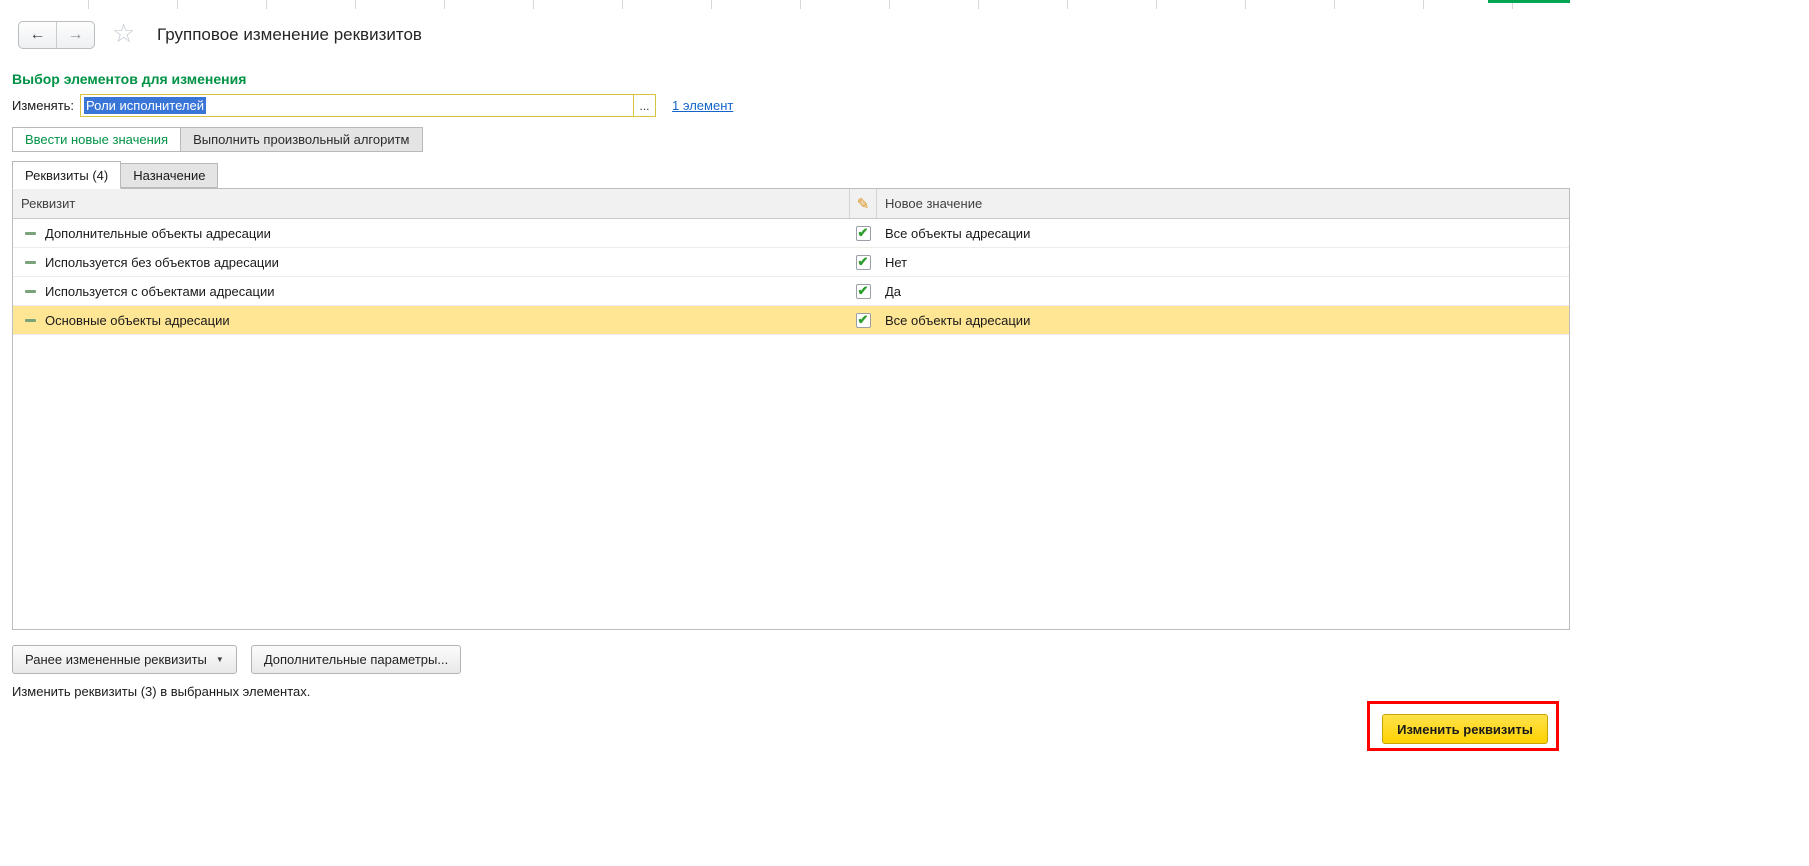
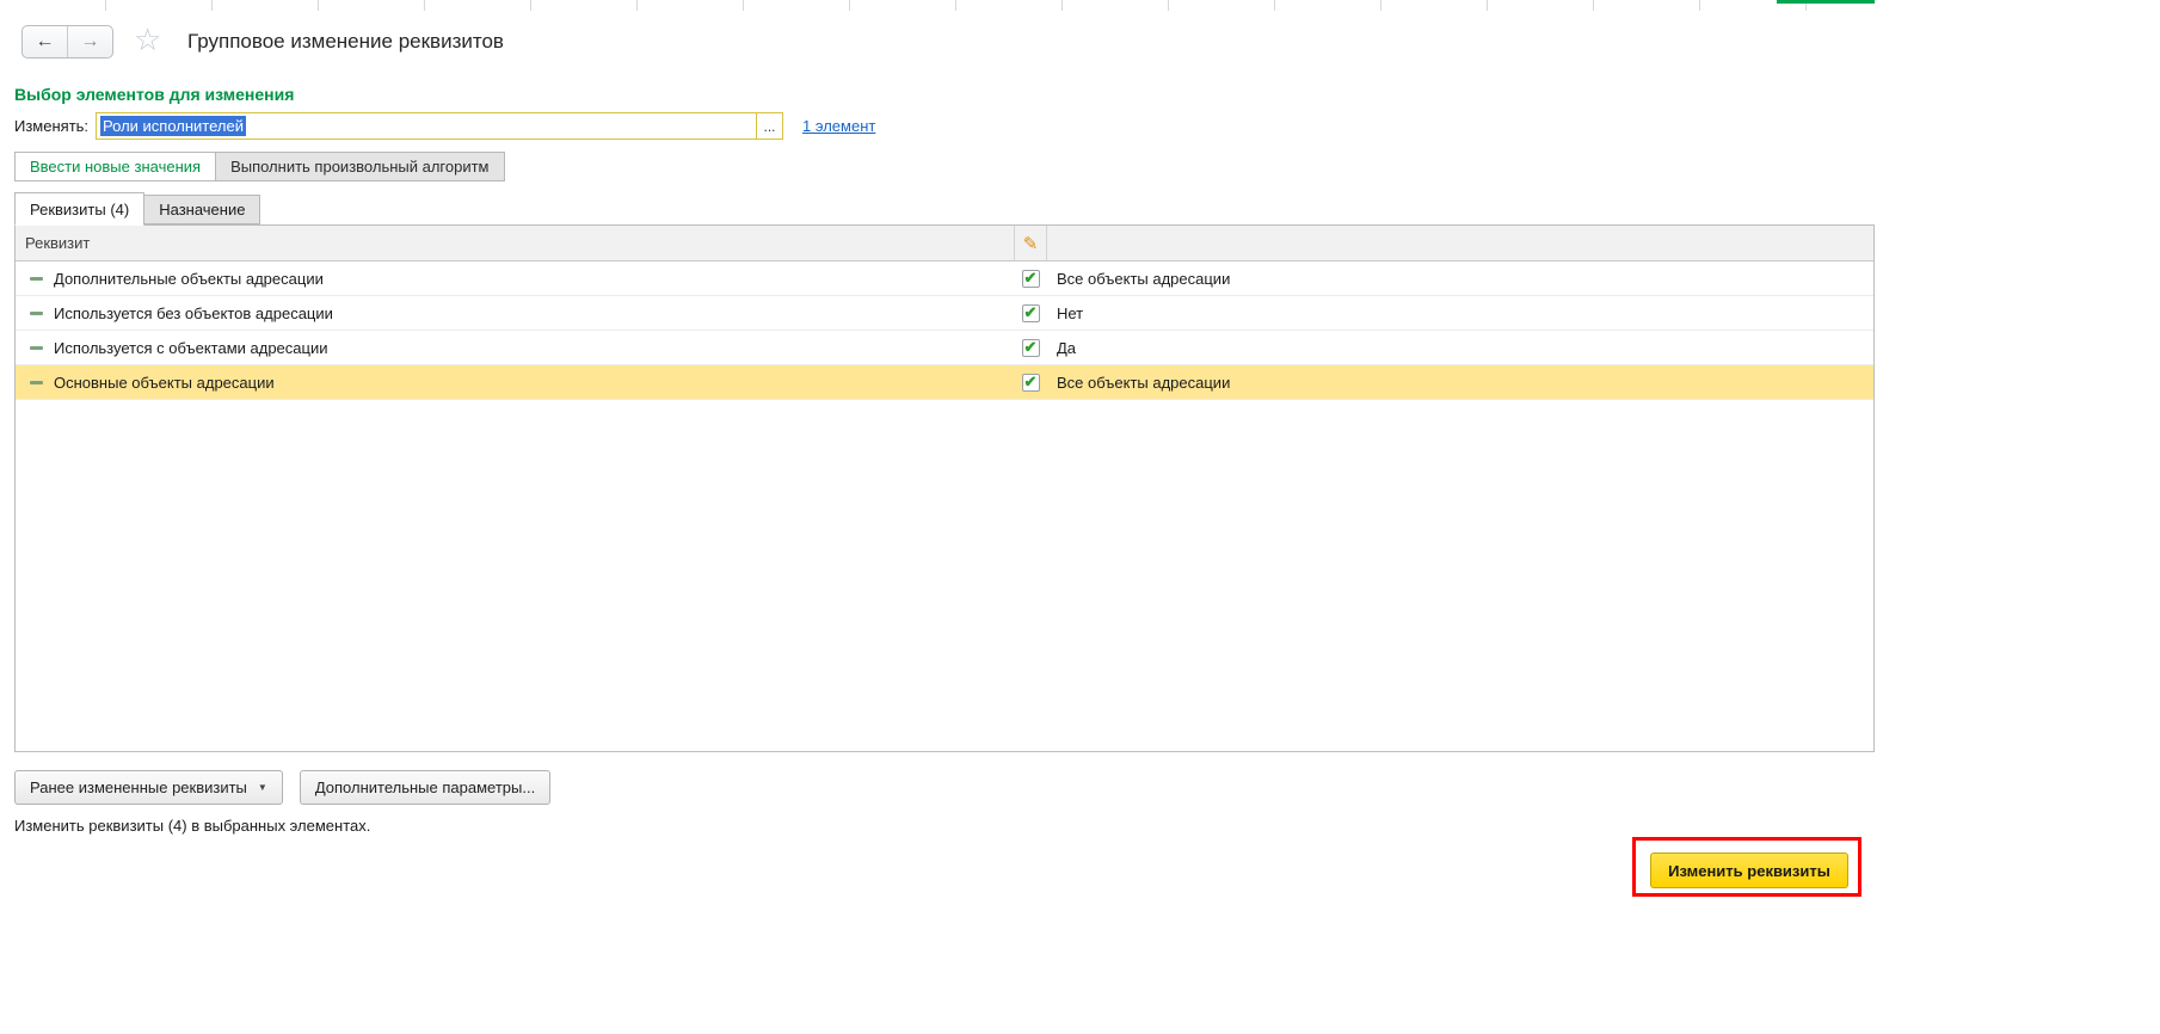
  ←
  →
  ☆
  Групповое изменение реквизитов
  Выбор элементов для изменения
  Изменять:
  Роли исполнителей
  ...
  1 элемент
  Ввести новые значения
  Выполнить произвольный алгоритм
  Реквизиты (4)
  Назначение
  Реквизит
  ✎
- Новое значение
  Дополнительные объекты адресации
  ✔
  Все объекты адресации
  Используется без объектов адресации
  ✔
  Нет
  Используется с объектами адресации
  ✔
  Да
  Основные объекты адресации
  ✔
  Все объекты адресации
  Ранее измененные реквизиты
  ▼
  Дополнительные параметры...
- Изменить реквизиты (3) в выбранных элементах.
+ Изменить реквизиты (4) в выбранных элементах.
  Изменить реквизиты
